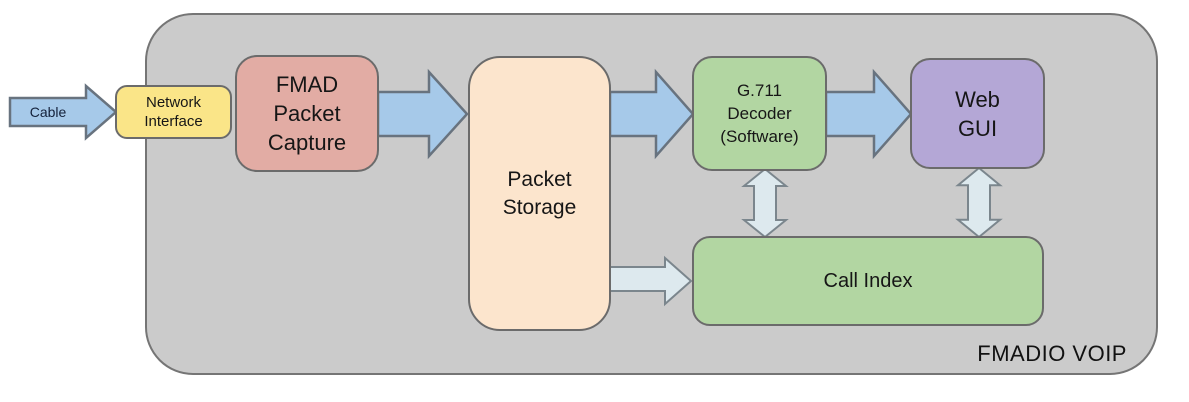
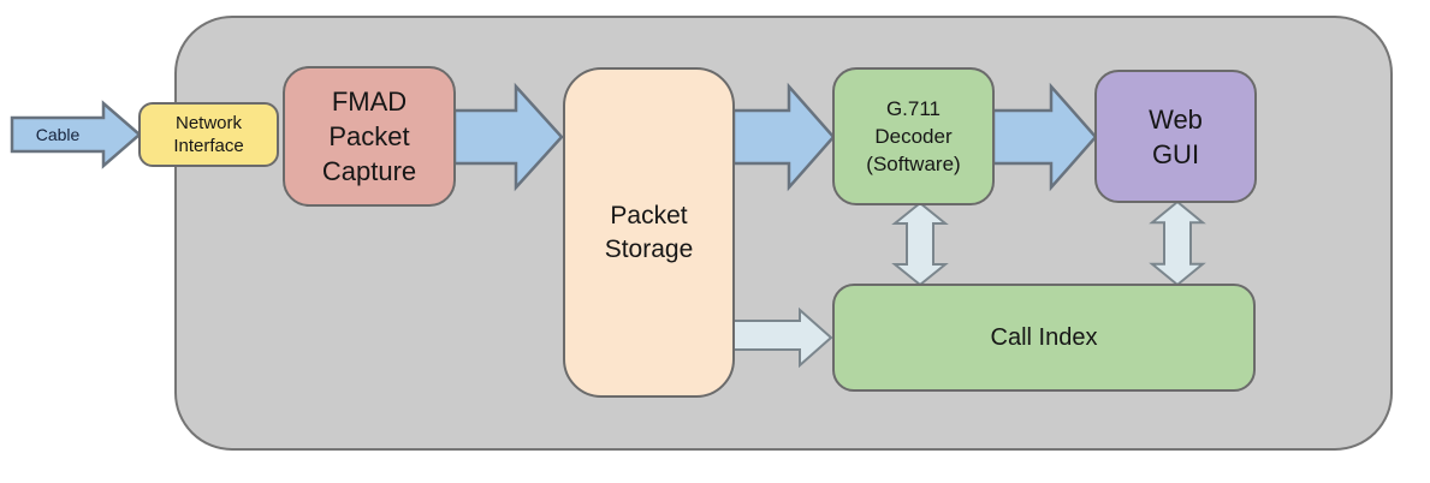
- FMADIO VOIP
  Cable
  Network
  Interface
  FMAD
  Packet
  Capture
  Packet
  Storage
  G.711
  Decoder
  (Software)
  Web
  GUI
  Call Index
